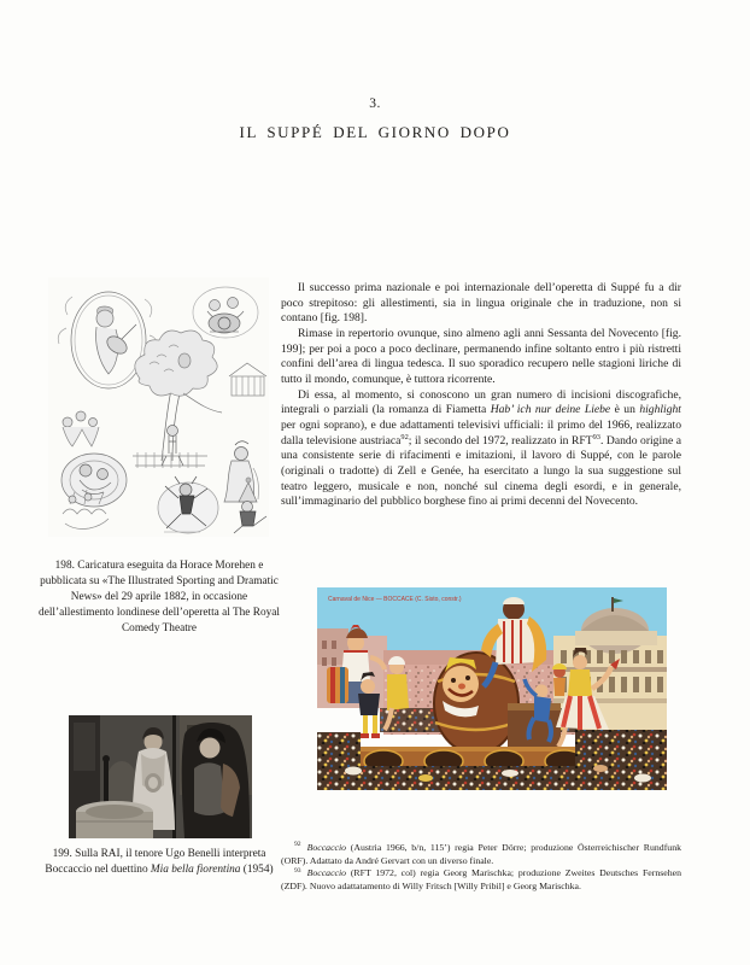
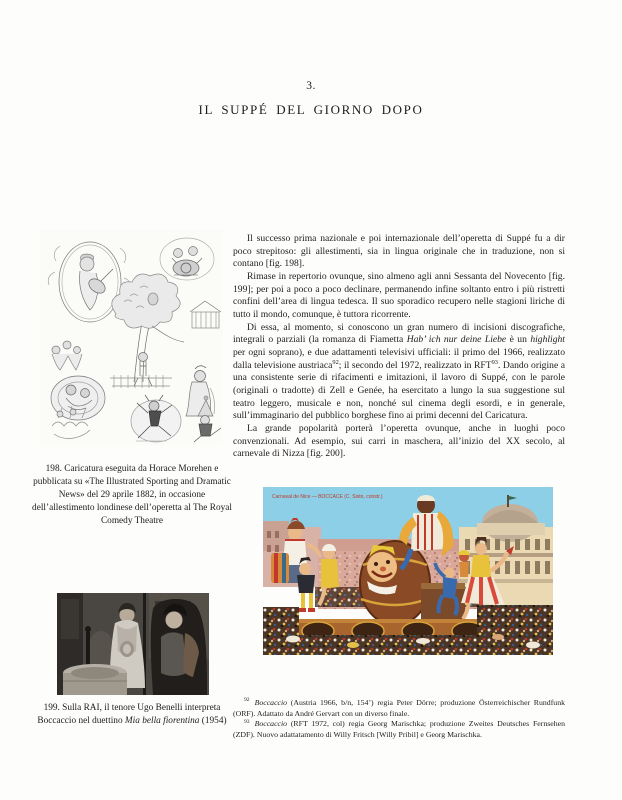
  3.
  IL SUPPÉ DEL GIORNO DOPO
  198. Caricatura eseguita da Horace Morehen e pubblicata su «The Illustrated Sporting and Dramatic News» del 29 aprile 1882, in occasione dell’allestimento londinese dell’operetta al The Royal Comedy Theatre
  199. Sulla RAI, il tenore Ugo Benelli interpreta Boccaccio nel duettino Mia bella fiorentina (1954)
  Il successo prima nazionale e poi internazionale dell’operetta di Suppé fu a dir poco strepitoso: gli allestimenti, sia in lingua originale che in traduzione, non si contano [fig. 198].
  Rimase in repertorio ovunque, sino almeno agli anni Sessanta del Novecento [fig. 199]; per poi a poco a poco declinare, permanendo infine soltanto entro i più ristretti confini dell’area di lingua tedesca. Il suo sporadico recupero nelle stagioni liriche di tutto il mondo, comunque, è tuttora ricorrente.
- Di essa, al momento, si conoscono un gran numero di incisioni discografiche, integrali o parziali (la romanza di Fiametta Hab’ ich nur deine Liebe è un highlight per ogni soprano), e due adattamenti televisivi ufficiali: il primo del 1966, realizzato dalla televisione austriaca ; il secondo del 1972, realizzato in RFT . Dando origine a una consistente serie di rifacimenti e imitazioni, il lavoro di Suppé, con le parole (originali o tradotte) di Zell e Genée, ha esercitato a lungo la sua suggestione sul teatro leggero, musicale e non, nonché sul cinema degli esordi, e in generale, sull’immaginario del pubblico borghese fino ai primi decenni del Novecento.
+ Di essa, al momento, si conoscono un gran numero di incisioni discografiche, integrali o parziali (la romanza di Fiametta Hab’ ich nur deine Liebe è un highlight per ogni soprano), e due adattamenti televisivi ufficiali: il primo del 1966, realizzato dalla televisione austriaca ; il secondo del 1972, realizzato in RFT . Dando origine a una consistente serie di rifacimenti e imitazioni, il lavoro di Suppé, con le parole (originali o tradotte) di Zell e Genée, ha esercitato a lungo la sua suggestione sul teatro leggero, musicale e non, nonché sul cinema degli esordi, e in generale, sull’immaginario del pubblico borghese fino ai primi decenni del Caricatura.
+ La grande popolarità porterà l’operetta ovunque, anche in luoghi poco convenzionali. Ad esempio, sui carri in maschera, all’inizio del XX secolo, al carnevale di Nizza [fig. 200].
- Boccaccio (Austria 1966, b/n, 115’) regia Peter Dörre; produzione Österreichischer Rundfunk (ORF). Adattato da André Gervart con un diverso finale.
+ Boccaccio (Austria 1966, b/n, 154’) regia Peter Dörre; produzione Österreichischer Rundfunk (ORF). Adattato da André Gervart con un diverso finale.
  Boccaccio (RFT 1972, col) regia Georg Marischka; produzione Zweites Deutsches Fernsehen (ZDF). Nuovo adattatamento di Willy Fritsch [Willy Pribil] e Georg Marischka.
